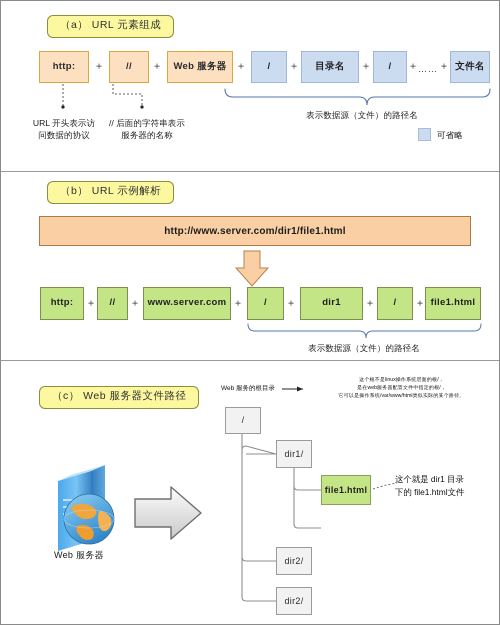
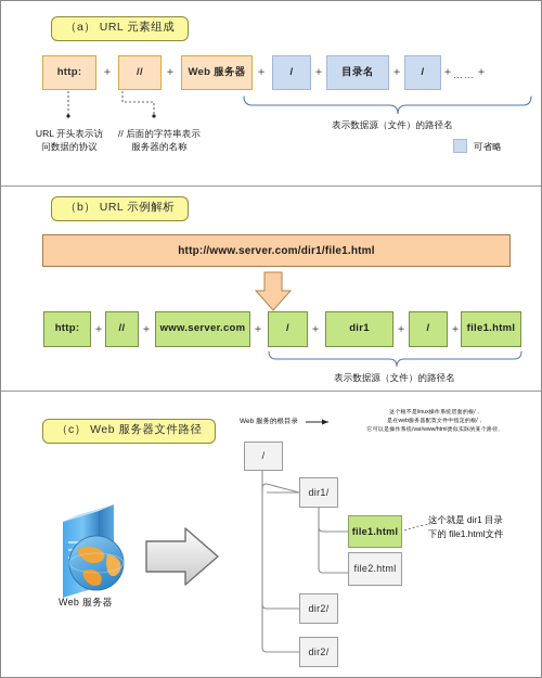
  （a） URL 元素组成
  http:
  ＋
  //
  ＋
  Web 服务器
  ＋
  /
  ＋
  目录名
  ＋
  /
  ＋
  ……
  ＋
- 文件名
  URL 开头表示访
  问数据的协议
  // 后面的字符串表示
  服务器的名称
  表示数据源（文件）的路径名
  可省略
  （b） URL 示例解析
  http://www.server.com/dir1/file1.html
  http:
  ＋
  //
  ＋
  www.server.com
  ＋
  /
  ＋
  dir1
  ＋
  /
  ＋
  file1.html
  表示数据源（文件）的路径名
  （c） Web 服务器文件路径
  Web 服务器
  /
  dir1/
  file1.html
+ file2.html
  dir2/
  dir2/
  这个就是 dir1 目录
  下的 file1.html文件
